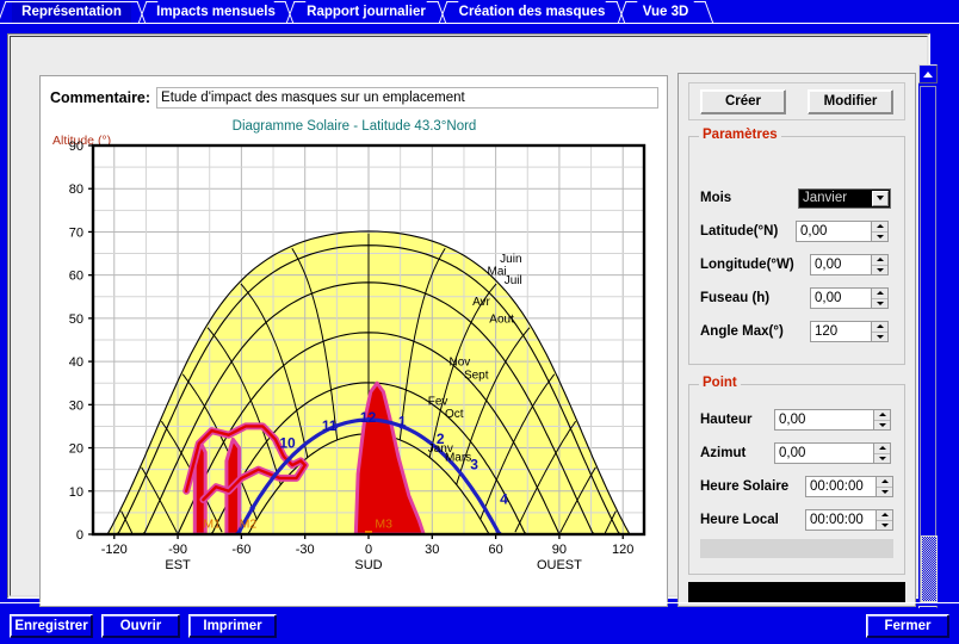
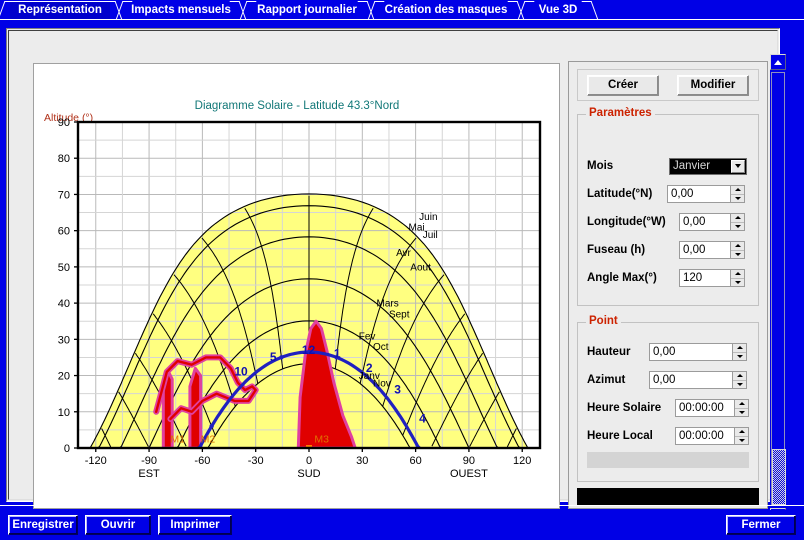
  Représentation
  Impacts mensuels
  Rapport journalier
  Création des masques
  Vue 3D
- Commentaire:
- Etude d'impact des masques sur un emplacement
  Diagramme Solaire - Latitude 43.3°Nord
  Altitude (°)
  Juin
  Mai
  Juil
  Avr
  Aout
- Nov
+ Mars
  Sept
  Fev
  Oct
  Janv
- Mars
+ Nov
  10
- 11
+ 5
  12
  1
  2
  3
  4
  M1
  M2
  M3
  0
  10
  20
  30
  40
  50
  60
  70
  80
  90
  -120
  -90
  -60
  -30
  0
  30
  60
  90
  120
  EST
  SUD
  OUEST
  Créer
  Modifier
  Paramètres
  Mois
  Janvier
  Latitude(°N)
  0,00
  Longitude(°W)
  0,00
  Fuseau (h)
  0,00
  Angle Max(°)
  120
  Point
  Hauteur
  0,00
  Azimut
  0,00
  Heure Solaire
  00:00:00
  Heure Local
  00:00:00
  Enregistrer
  Ouvrir
  Imprimer
  Fermer
